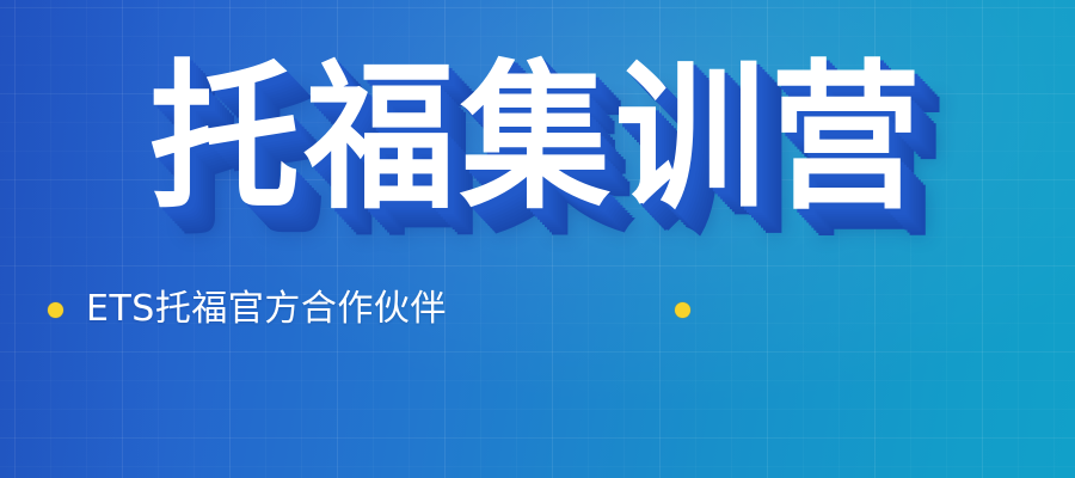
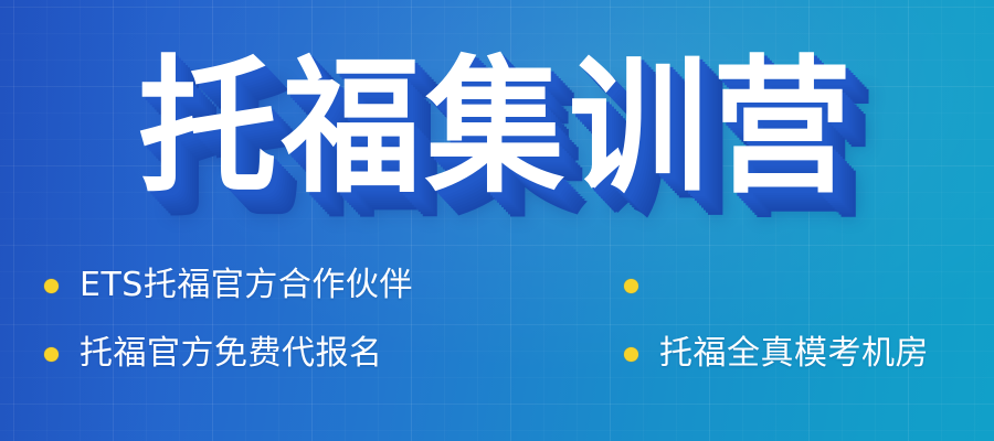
  托福集训营
  ETS托福官方合作伙伴
+ 托福官方免费代报名
+ 托福全真模考机房
